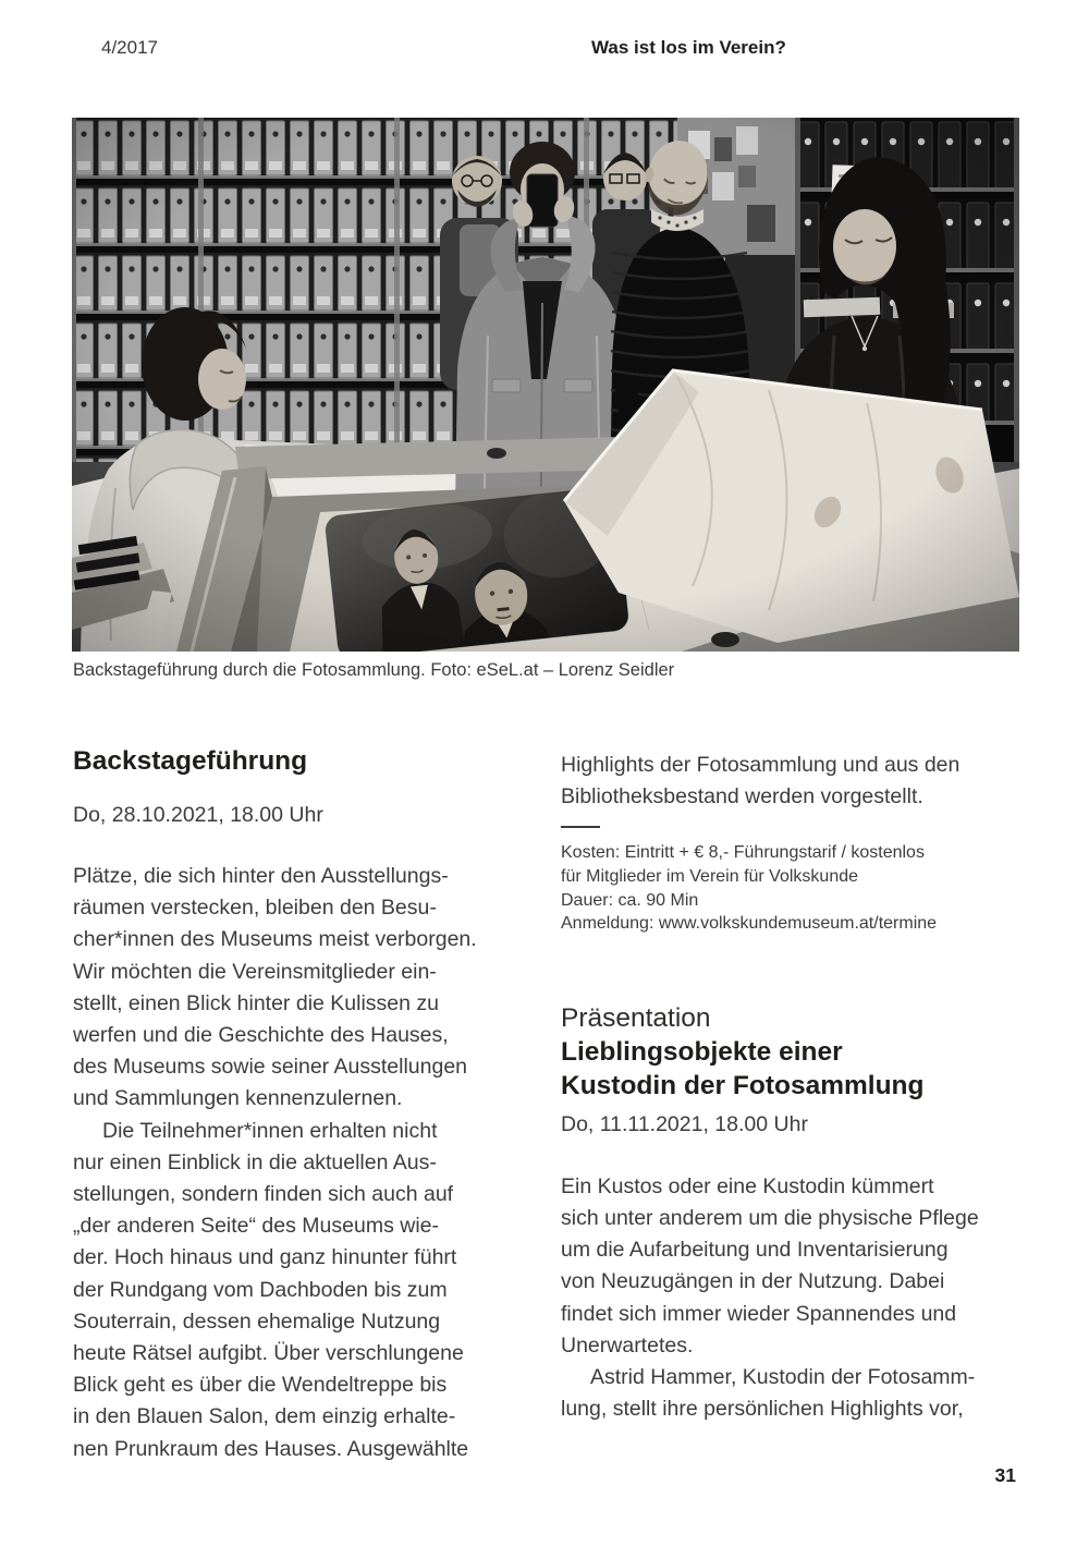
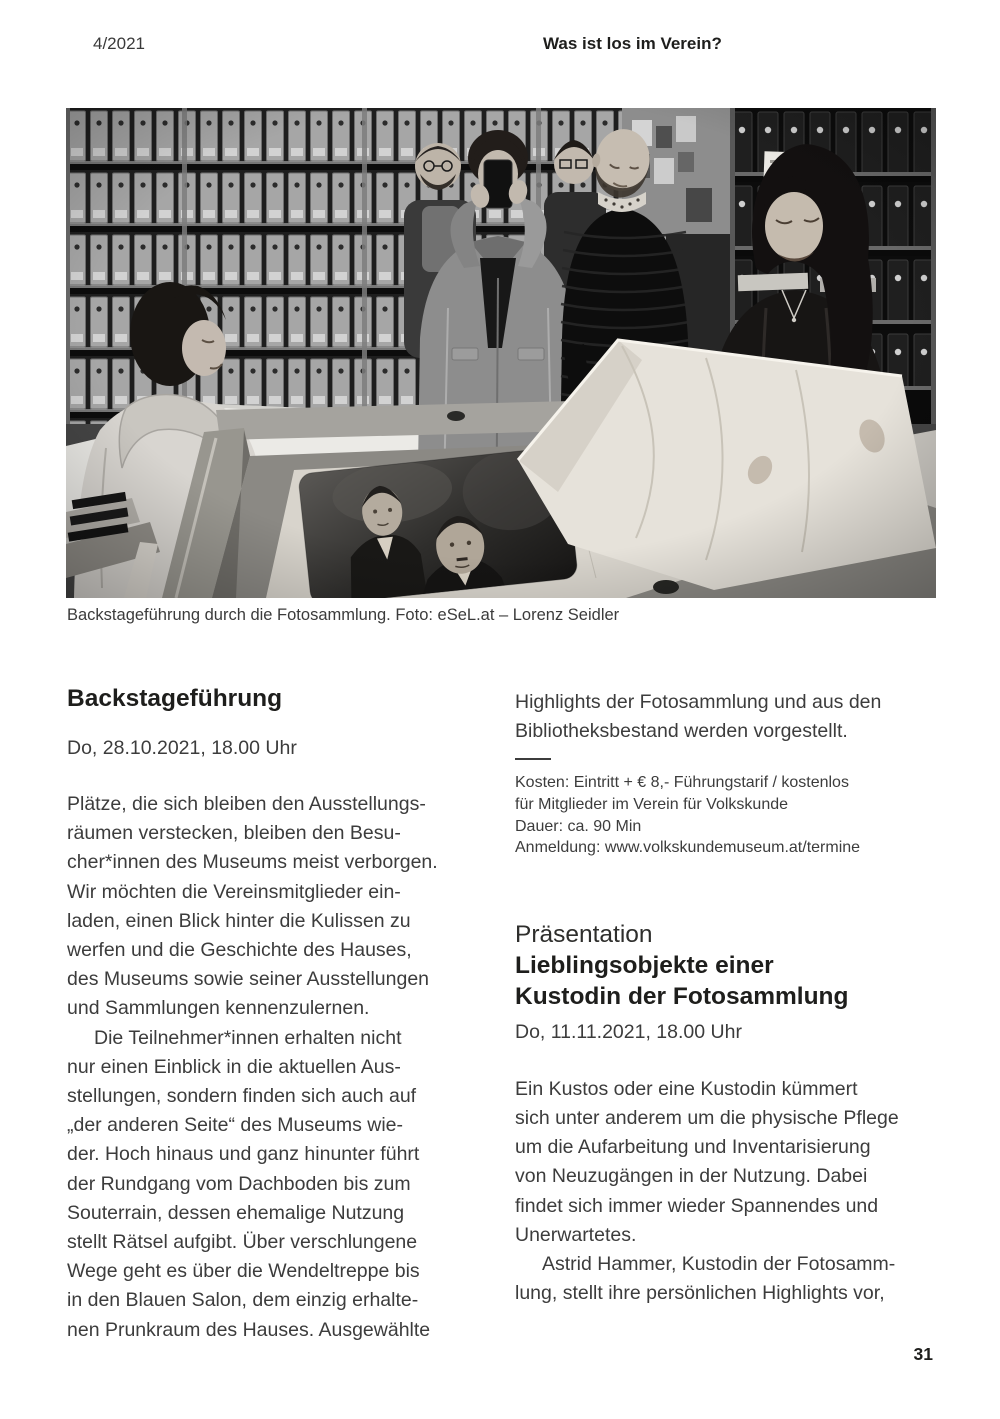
- 4/2017
+ 4/2021
  Was ist los im Verein?
  Backstageführung durch die Fotosammlung. Foto: eSeL.at – Lorenz Seidler
  Backstageführung
  Do, 28.10.2021, 18.00 Uhr
- Plätze, die sich hinter den Ausstellungs-
+ Plätze, die sich bleiben den Ausstellungs-
  räumen verstecken, bleiben den Besu-
  cher*innen des Museums meist verborgen.
  Wir möchten die Vereinsmitglieder ein-
- stellt, einen Blick hinter die Kulissen zu
+ laden, einen Blick hinter die Kulissen zu
  werfen und die Geschichte des Hauses,
  des Museums sowie seiner Ausstellungen
  und Sammlungen kennenzulernen.
  Die Teilnehmer*innen erhalten nicht
  nur einen Einblick in die aktuellen Aus-
  stellungen, sondern finden sich auch auf
  „der anderen Seite“ des Museums wie-
  der. Hoch hinaus und ganz hinunter führt
  der Rundgang vom Dachboden bis zum
  Souterrain, dessen ehemalige Nutzung
- heute Rätsel aufgibt. Über verschlungene
+ stellt Rätsel aufgibt. Über verschlungene
- Blick geht es über die Wendeltreppe bis
+ Wege geht es über die Wendeltreppe bis
  in den Blauen Salon, dem einzig erhalte-
  nen Prunkraum des Hauses. Ausgewählte
  Highlights der Fotosammlung und aus den
  Bibliotheksbestand werden vorgestellt.
  Kosten: Eintritt + € 8,- Führungstarif / kostenlos
  für Mitglieder im Verein für Volkskunde
  Dauer: ca. 90 Min
  Anmeldung: www.volkskundemuseum.at/termine
  Präsentation
  Lieblingsobjekte einer
  Kustodin der Fotosammlung
  Do, 11.11.2021, 18.00 Uhr
  Ein Kustos oder eine Kustodin kümmert
  sich unter anderem um die physische Pflege
  um die Aufarbeitung und Inventarisierung
  von Neuzugängen in der Nutzung. Dabei
  findet sich immer wieder Spannendes und
  Unerwartetes.
  Astrid Hammer, Kustodin der Fotosamm-
  lung, stellt ihre persönlichen Highlights vor,
  31
